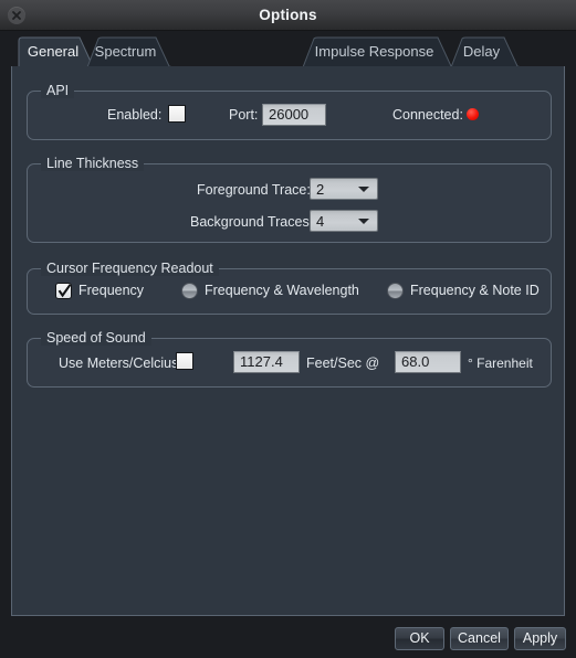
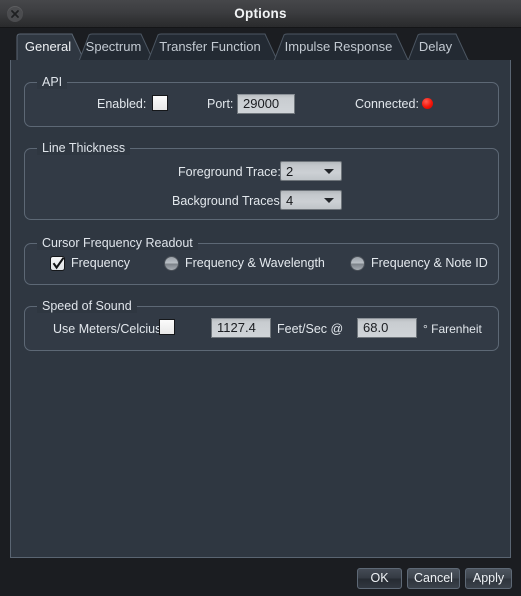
  Options
  General
  Spectrum
+ Transfer Function
  Impulse Response
  Delay
  API
  Enabled:
  Port:
- 26000
+ 29000
  Connected:
  Line Thickness
  Foreground Trace
  2
  Background Traces
  4
  Cursor Frequency Readout
  Frequency
  Frequency & Wavelength
  Frequency & Note ID
  Speed of Sound
  Use Meters/Celciu
  1127.4
  Feet/Sec @
  68.0
  ° Farenheit
  OK
  Cancel
  Apply
